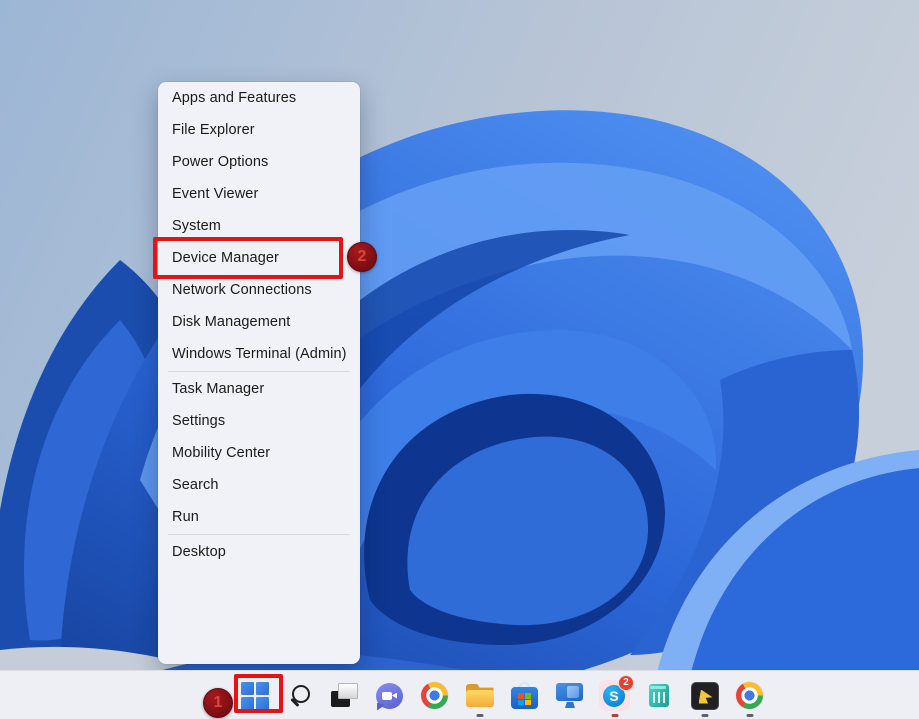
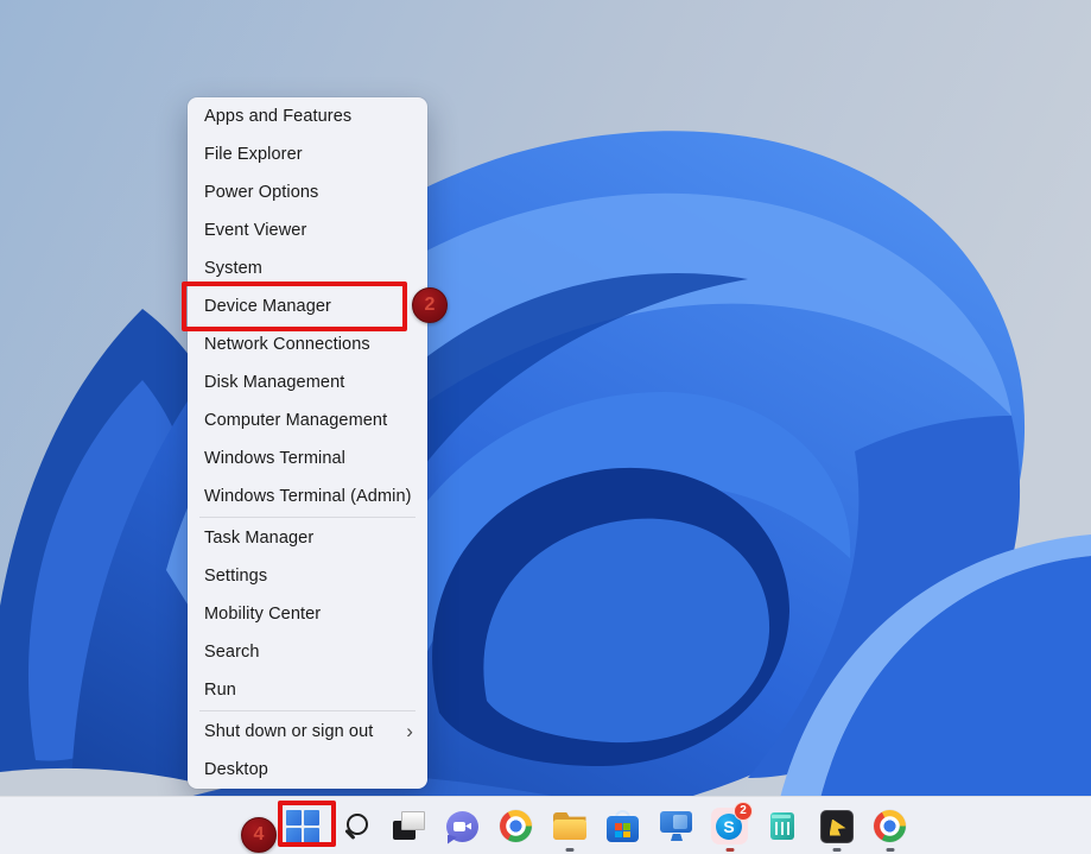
  Apps and Features
  File Explorer
  Power Options
  Event Viewer
  System
  Device Manager
  Network Connections
  Disk Management
+ Computer Management
+ Windows Terminal
  Windows Terminal (Admin)
  Task Manager
  Settings
  Mobility Center
  Search
  Run
+ Shut down or sign out
+ ›
  Desktop
  2
  S
  2
- 1
+ 4
